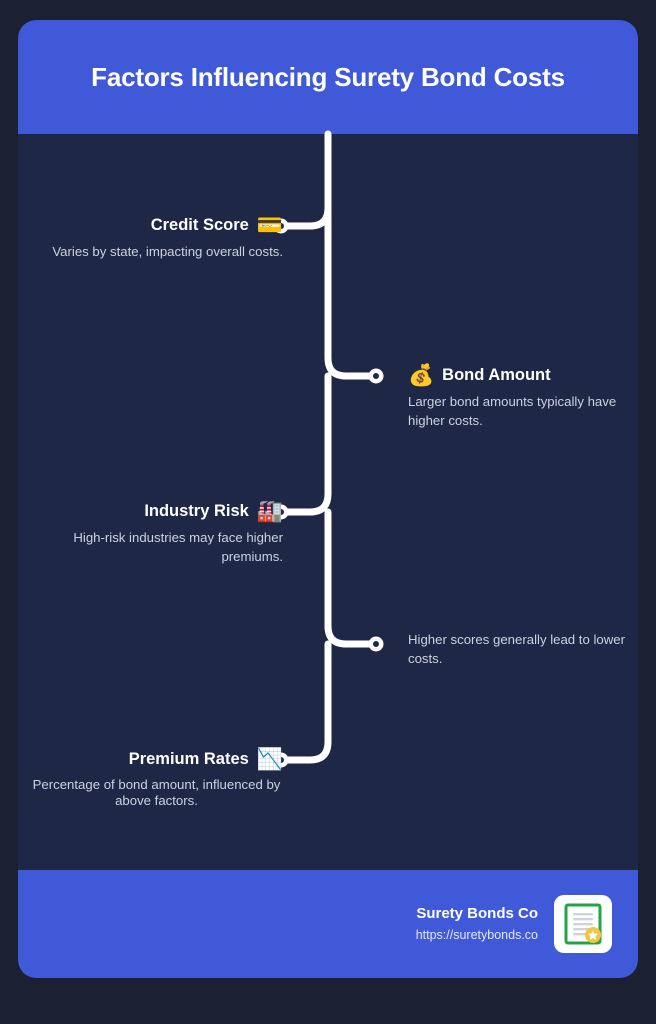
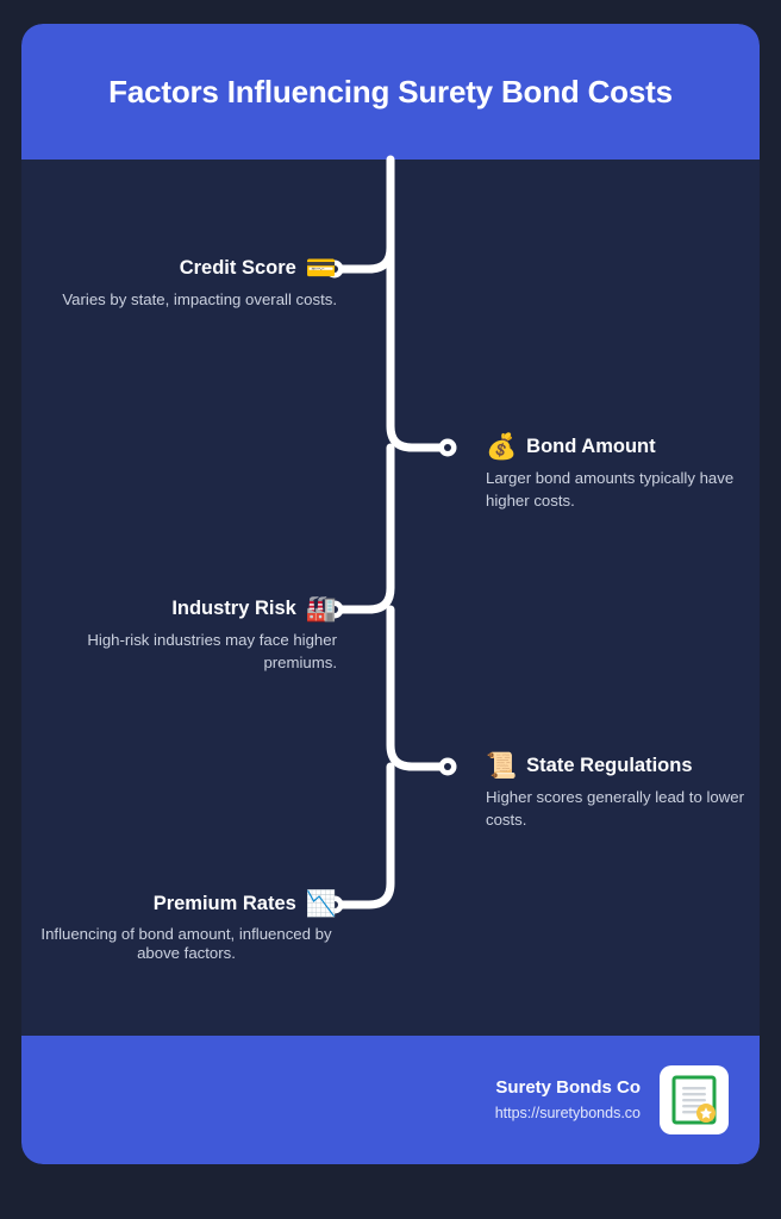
  Factors Influencing Surety Bond Costs
  Credit Score
  💳
  Varies by state, impacting overall costs.
  💰
  Bond Amount
  Larger bond amounts typically have higher costs.
  Industry Risk
  🏭
  High-risk industries may face higher premiums.
+ 📜
+ State Regulations
  Higher scores generally lead to lower costs.
  Premium Rates
  📉
- Percentage of bond amount, influenced by above factors.
+ Influencing of bond amount, influenced by above factors.
  Surety Bonds Co
  https://suretybonds.co
